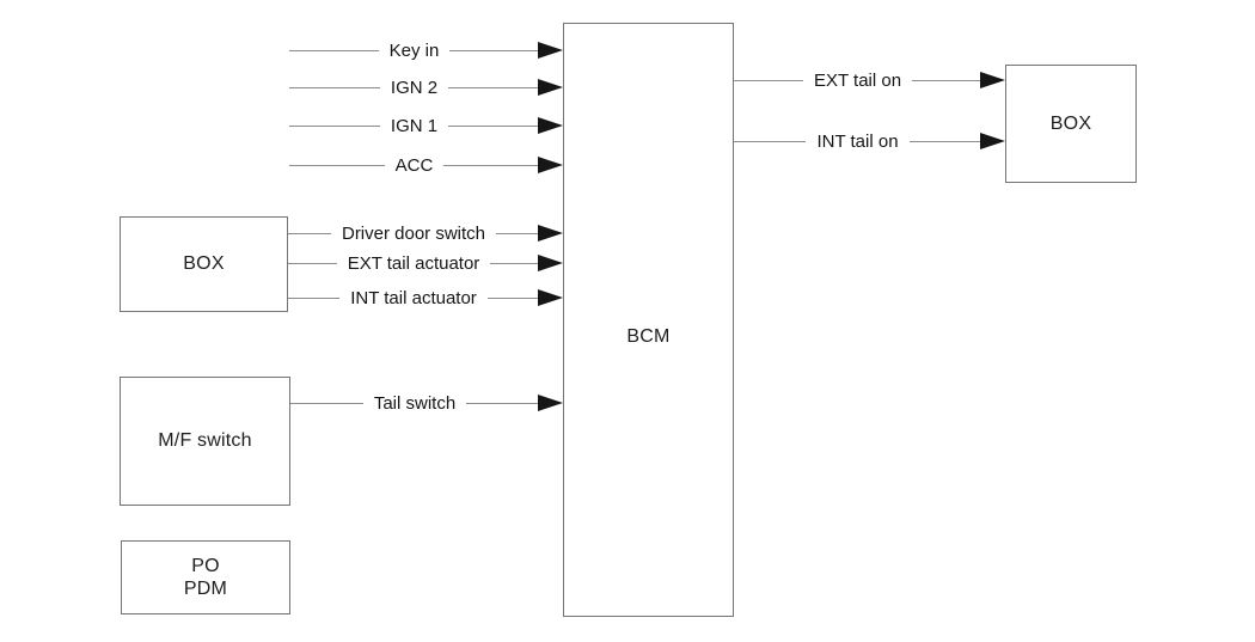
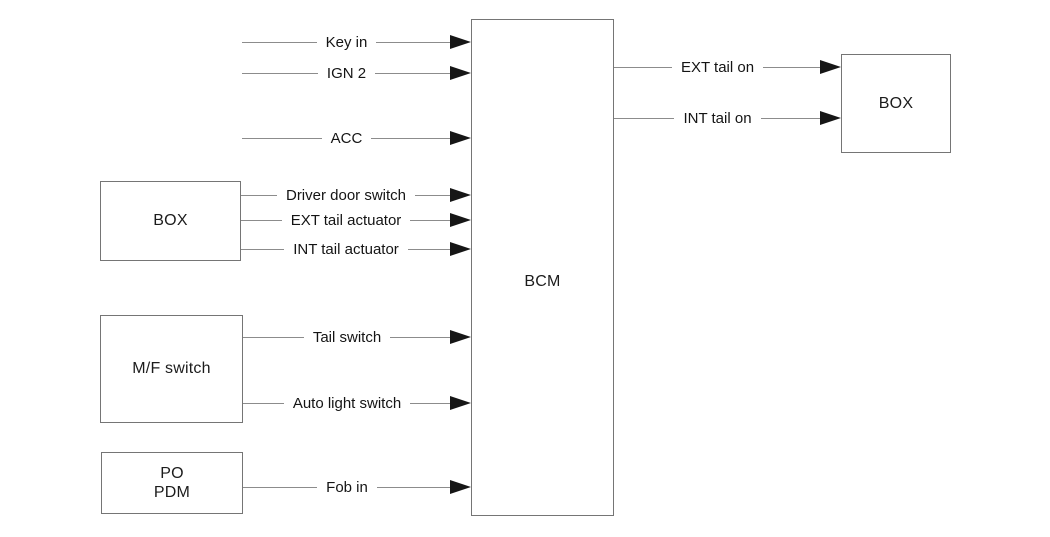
  BCM
  BOX
  M/F switch
  PO
  PDM
  BOX
  Key in
  IGN 2
- IGN 1
  ACC
  Driver door switch
  EXT tail actuator
  INT tail actuator
  Tail switch
+ Auto light switch
+ Fob in
  EXT tail on
  INT tail on
